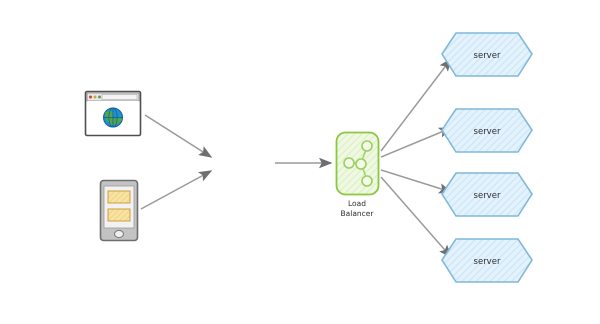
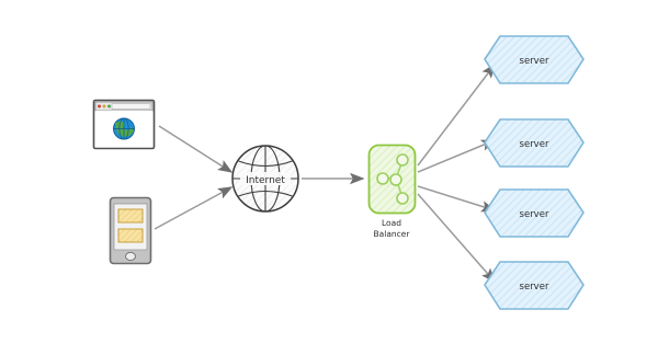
+ Internet
  Load
  Balancer
  server
  server
  server
  server
